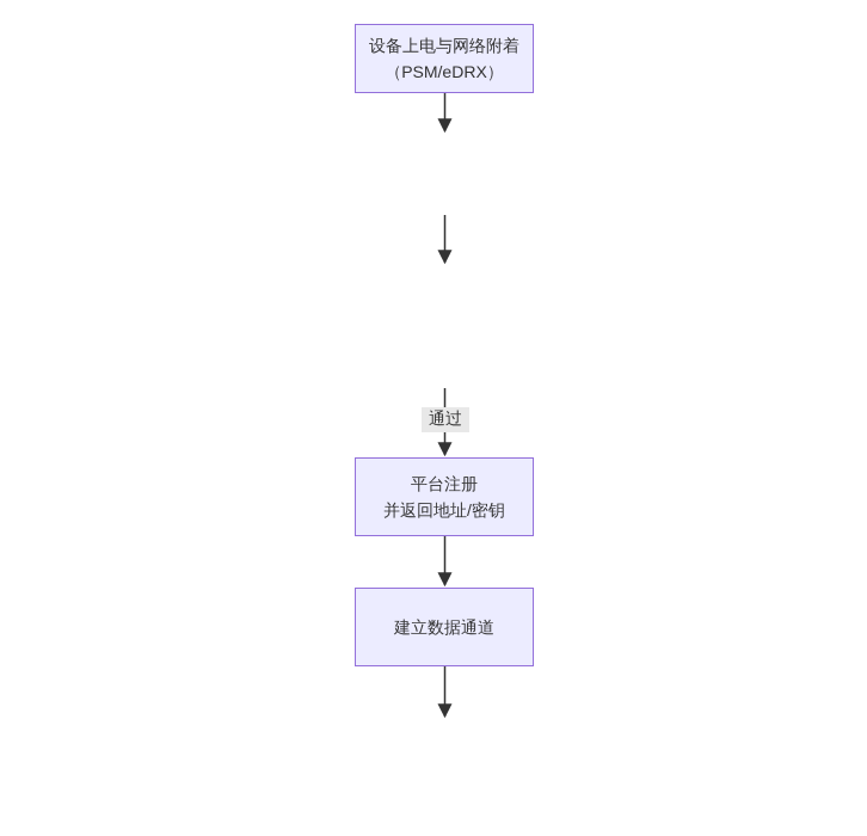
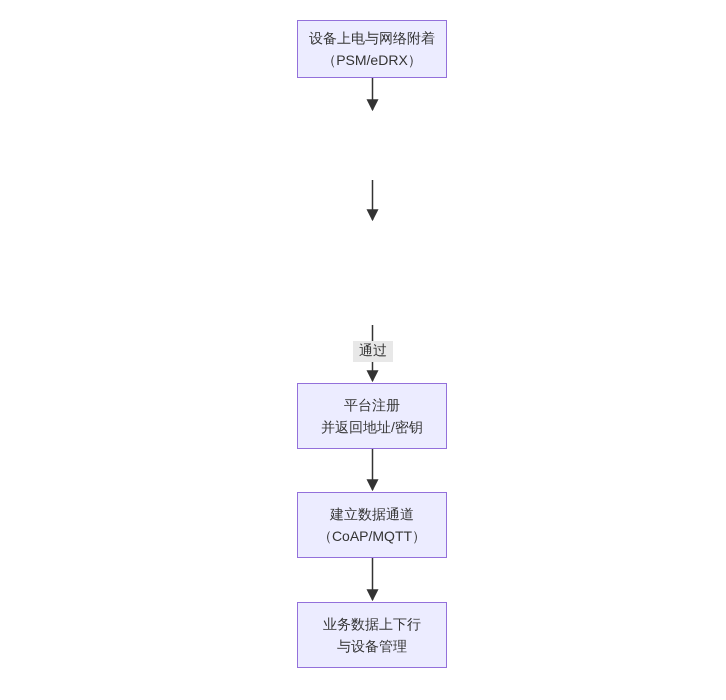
  设备上电与网络附着
  （PSM/eDRX）
  通过
  平台注册
  并返回地址/密钥
  建立数据通道
+ （CoAP/MQTT）
+ 业务数据上下行
+ 与设备管理
